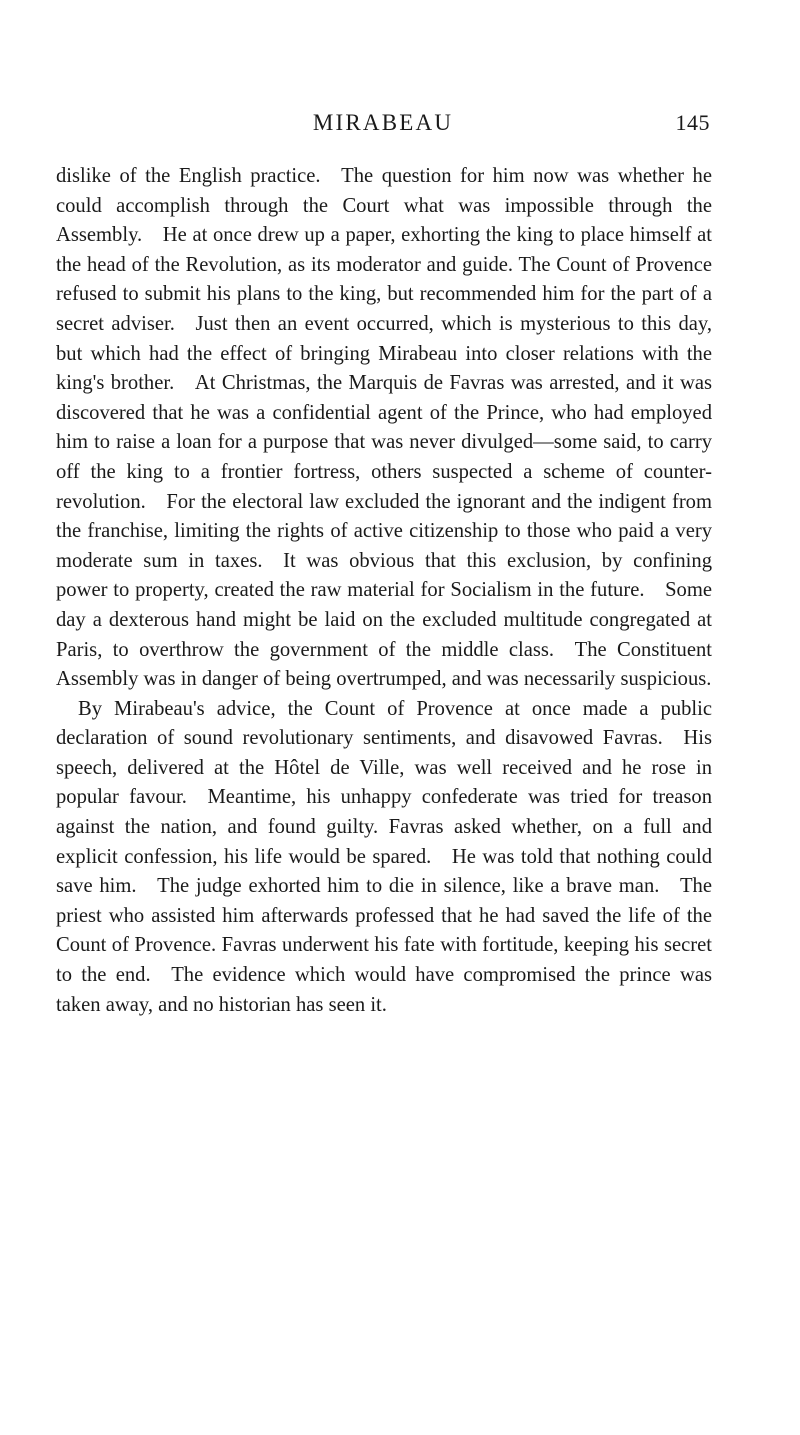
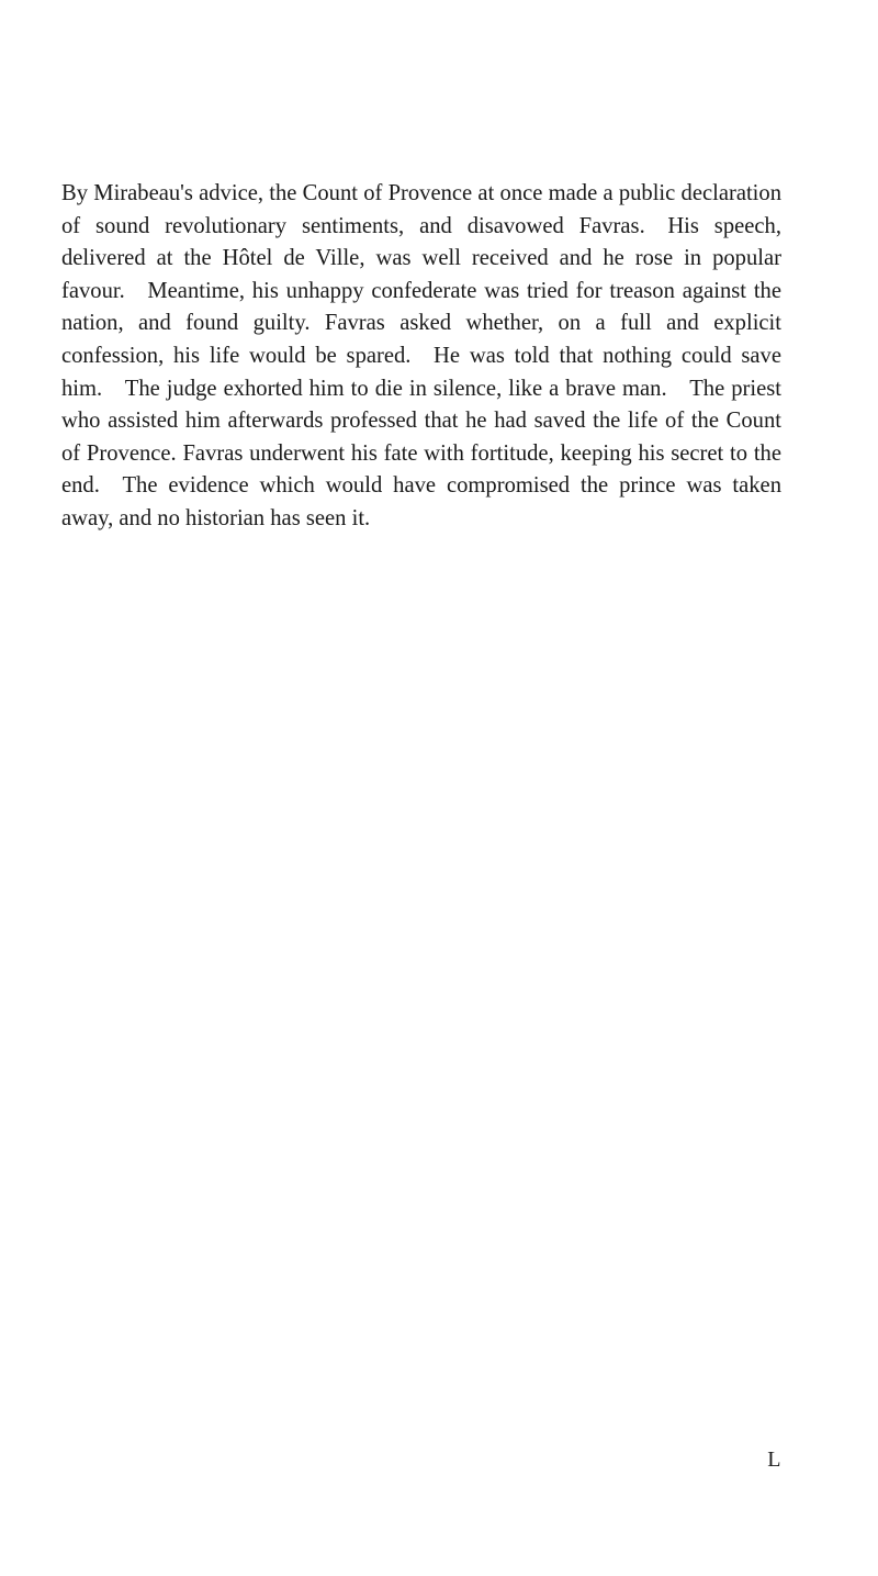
- MIRABEAU
- 145
- dislike of the English practice. The question for him now was whether he could accomplish through the Court what was impossible through the Assembly. He at once drew up a paper, exhorting the king to place himself at the head of the Revolution, as its moderator and guide. The Count of Provence refused to submit his plans to the king, but recommended him for the part of a secret adviser. Just then an event occurred, which is mysterious to this day, but which had the effect of bringing Mirabeau into closer relations with the king's brother. At Christmas, the Marquis de Favras was arrested, and it was discovered that he was a confidential agent of the Prince, who had employed him to raise a loan for a purpose that was never divulged—some said, to carry off the king to a frontier fortress, others suspected a scheme of counter-revolution. For the electoral law excluded the ignorant and the indigent from the franchise, limiting the rights of active citizenship to those who paid a very moderate sum in taxes. It was obvious that this exclusion, by confining power to property, created the raw material for Socialism in the future. Some day a dexterous hand might be laid on the excluded multitude congregated at Paris, to overthrow the government of the middle class. The Constituent Assembly was in danger of being overtrumped, and was necessarily suspicious.
  By Mirabeau's advice, the Count of Provence at once made a public declaration of sound revolutionary sentiments, and disavowed Favras. His speech, delivered at the Hôtel de Ville, was well received and he rose in popular favour. Meantime, his unhappy confederate was tried for treason against the nation, and found guilty. Favras asked whether, on a full and explicit confession, his life would be spared. He was told that nothing could save him. The judge exhorted him to die in silence, like a brave man. The priest who assisted him afterwards professed that he had saved the life of the Count of Provence. Favras underwent his fate with fortitude, keeping his secret to the end. The evidence which would have compromised the prince was taken away, and no historian has seen it.
+ L
